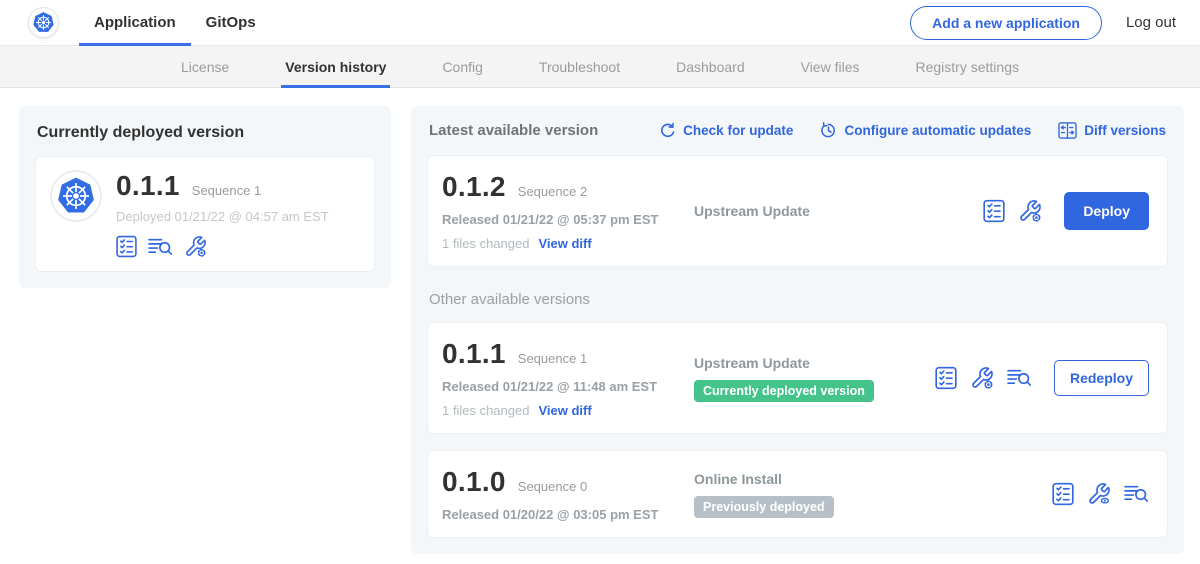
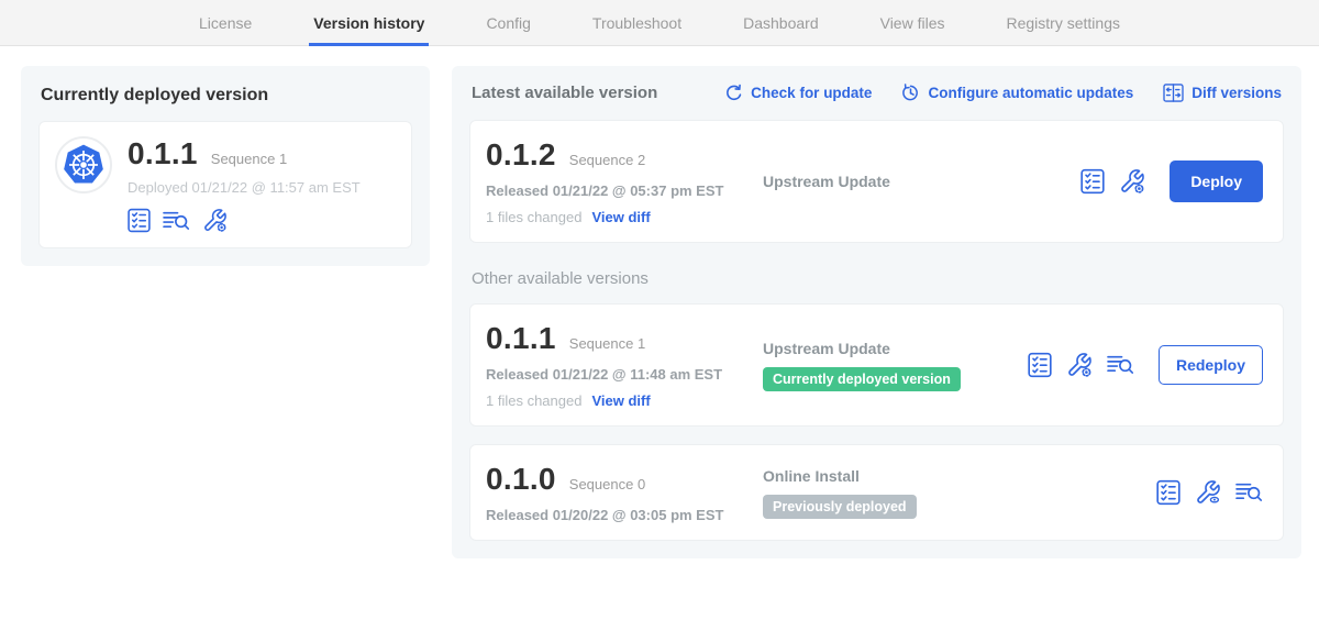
- Application
- GitOps
- Add a new application
- Log out
  License
  Version history
  Config
  Troubleshoot
  Dashboard
  View files
  Registry settings
  Currently deployed version
  0.1.1
  Sequence 1
- Deployed 01/21/22 @ 04:57 am EST
+ Deployed 01/21/22 @ 11:57 am EST
  Latest available version
  Check for update
  Configure automatic updates
  Diff versions
  0.1.2
  Sequence 2
  Released 01/21/22 @ 05:37 pm EST
  1 files changed
  View diff
  Upstream Update
  Deploy
  Other available versions
  0.1.1
  Sequence 1
  Released 01/21/22 @ 11:48 am EST
  1 files changed
  View diff
  Upstream Update
  Currently deployed version
  Redeploy
  0.1.0
  Sequence 0
  Released 01/20/22 @ 03:05 pm EST
  Online Install
  Previously deployed
